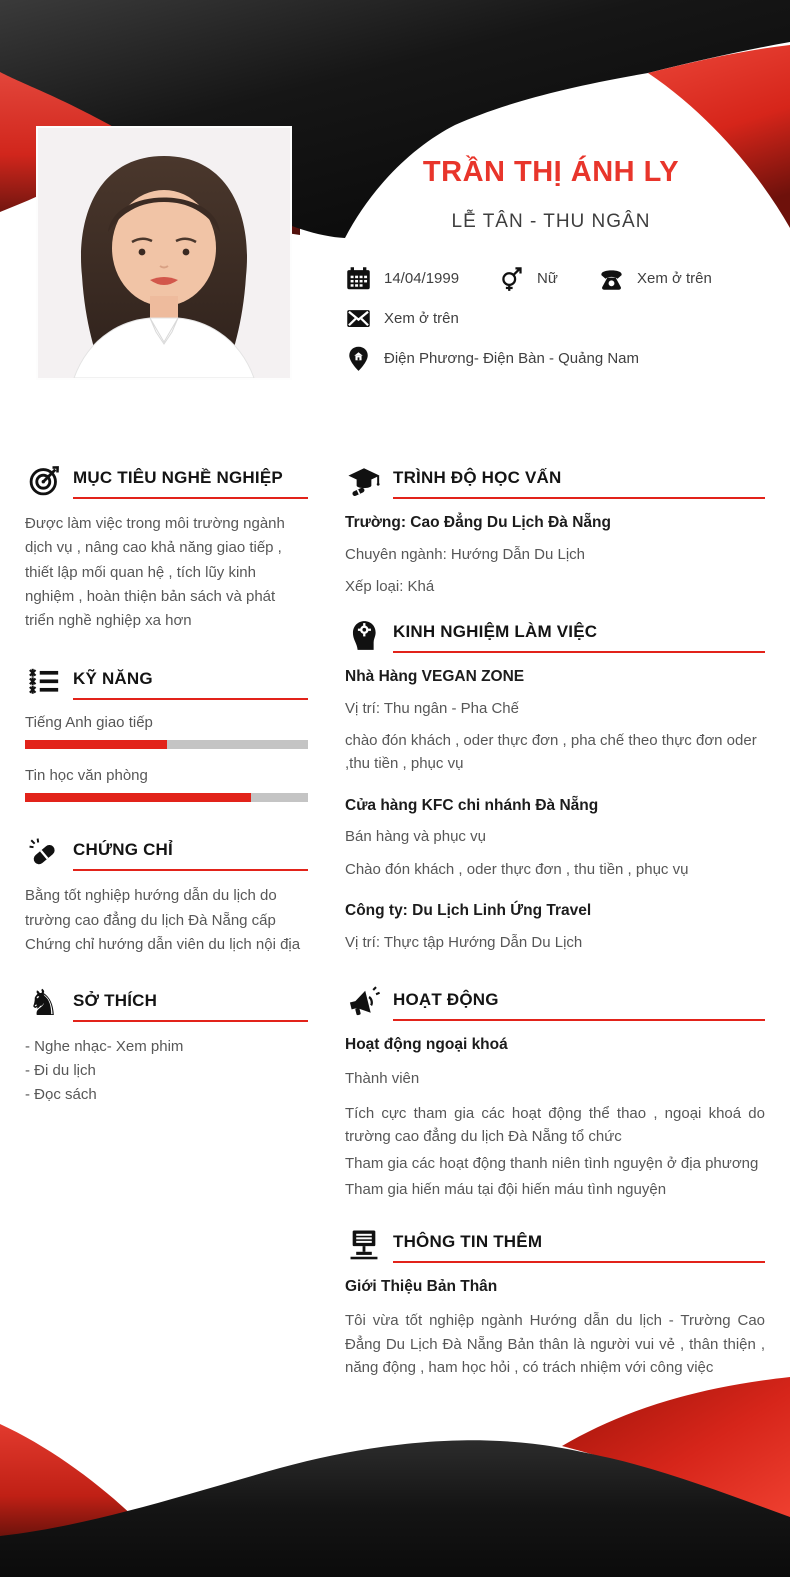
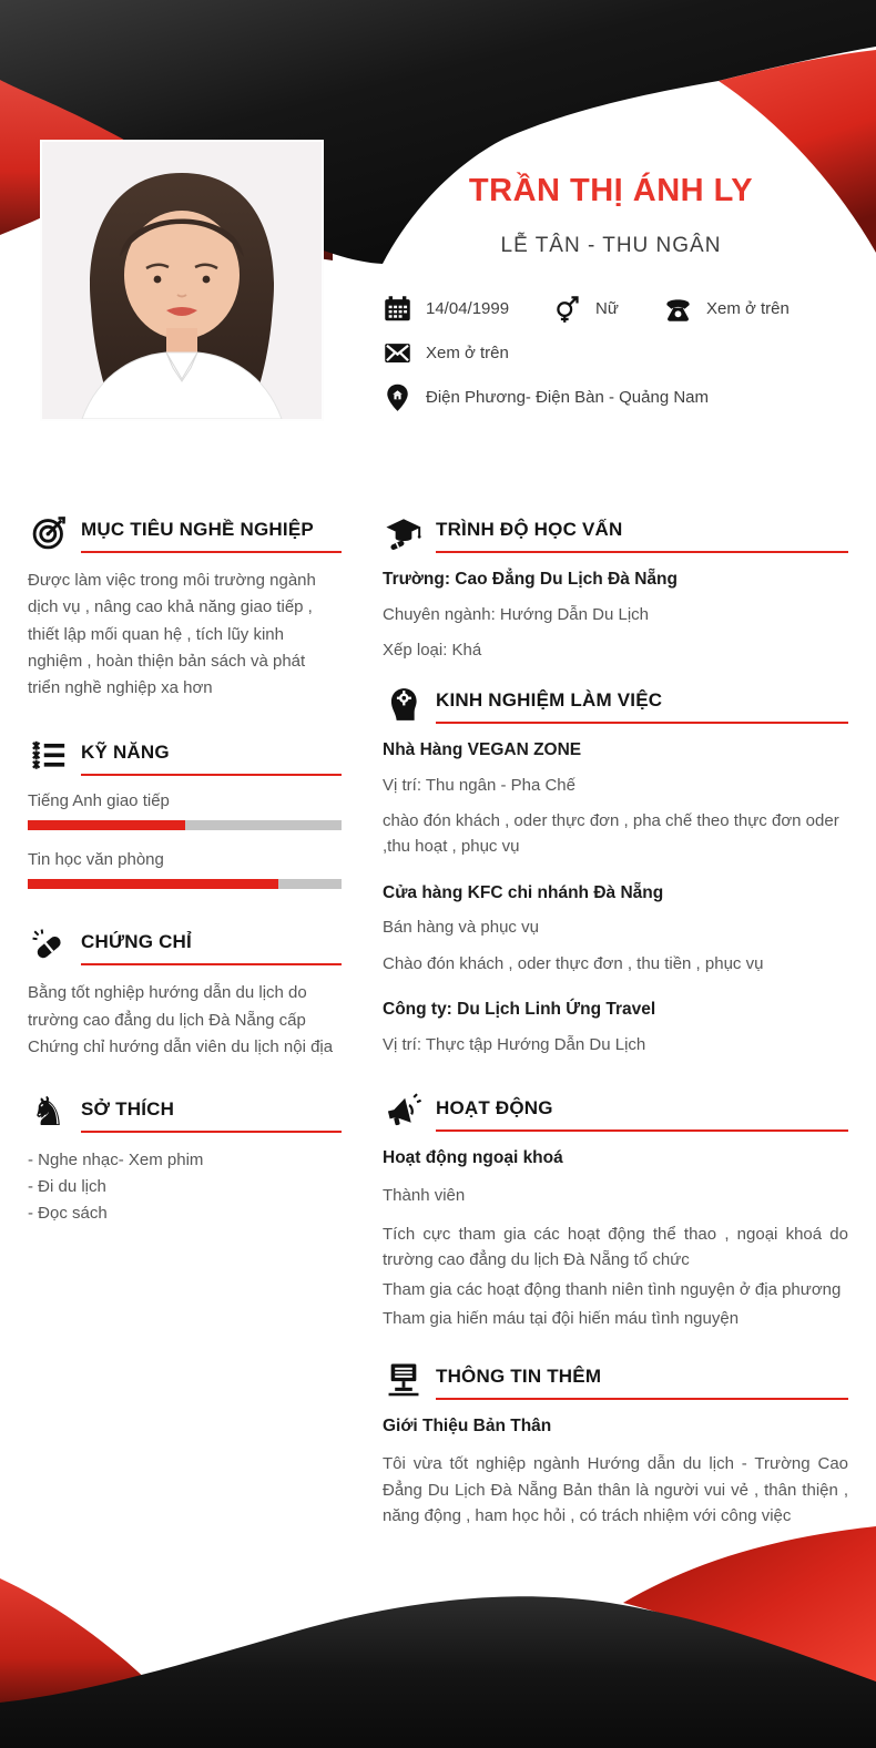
  TRẦN THỊ ÁNH LY
  LỄ TÂN - THU NGÂN
  14/04/1999
  Nữ
  Xem ở trên
  Xem ở trên
  Điện Phương- Điện Bàn - Quảng Nam
  MỤC TIÊU NGHỀ NGHIỆP
  Được làm việc trong môi trường ngành dịch vụ , nâng cao khả năng giao tiếp , thiết lập mối quan hệ , tích lũy kinh nghiệm , hoàn thiện bản sách và phát triển nghề nghiệp xa hơn
  KỸ NĂNG
  Tiếng Anh giao tiếp
  Tin học văn phòng
  CHỨNG CHỈ
  Bằng tốt nghiệp hướng dẫn du lịch do trường cao đẳng du lịch Đà Nẵng cấp Chứng chỉ hướng dẫn viên du lịch nội địa
  ♞
  SỞ THÍCH
  - Nghe nhạc- Xem phim
  - Đi du lịch
  - Đọc sách
  TRÌNH ĐỘ HỌC VẤN
  Trường: Cao Đẳng Du Lịch Đà Nẵng
  Chuyên ngành: Hướng Dẫn Du Lịch
  Xếp loại: Khá
  KINH NGHIỆM LÀM VIỆC
  Nhà Hàng VEGAN ZONE
  Vị trí: Thu ngân - Pha Chế
- chào đón khách , oder thực đơn , pha chế theo thực đơn oder ,thu tiền , phục vụ
+ chào đón khách , oder thực đơn , pha chế theo thực đơn oder ,thu hoạt , phục vụ
  Cửa hàng KFC chi nhánh Đà Nẵng
  Bán hàng và phục vụ
  Chào đón khách , oder thực đơn , thu tiền , phục vụ
  Công ty: Du Lịch Linh Ứng Travel
  Vị trí: Thực tập Hướng Dẫn Du Lịch
  HOẠT ĐỘNG
  Hoạt động ngoại khoá
  Thành viên
  Tích cực tham gia các hoạt động thể thao , ngoại khoá do trường cao đẳng du lịch Đà Nẵng tổ chức
  Tham gia các hoạt động thanh niên tình nguyện ở địa phương
  Tham gia hiến máu tại đội hiến máu tình nguyện
  THÔNG TIN THÊM
  Giới Thiệu Bản Thân
  Tôi vừa tốt nghiệp ngành Hướng dẫn du lịch - Trường Cao Đẳng Du Lịch Đà Nẵng Bản thân là người vui vẻ , thân thiện , năng động , ham học hỏi , có trách nhiệm với công việc
